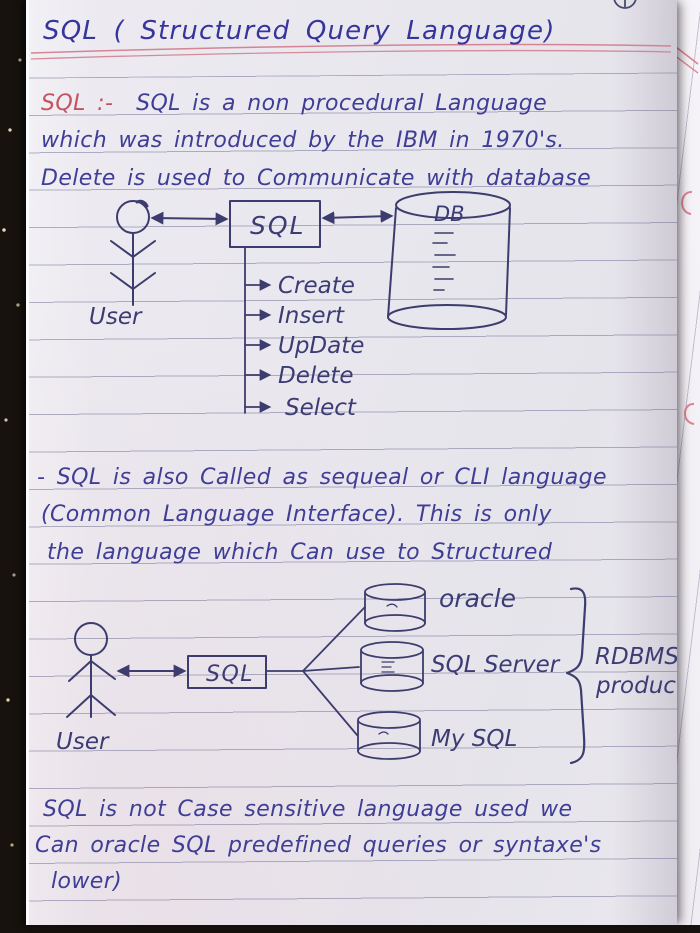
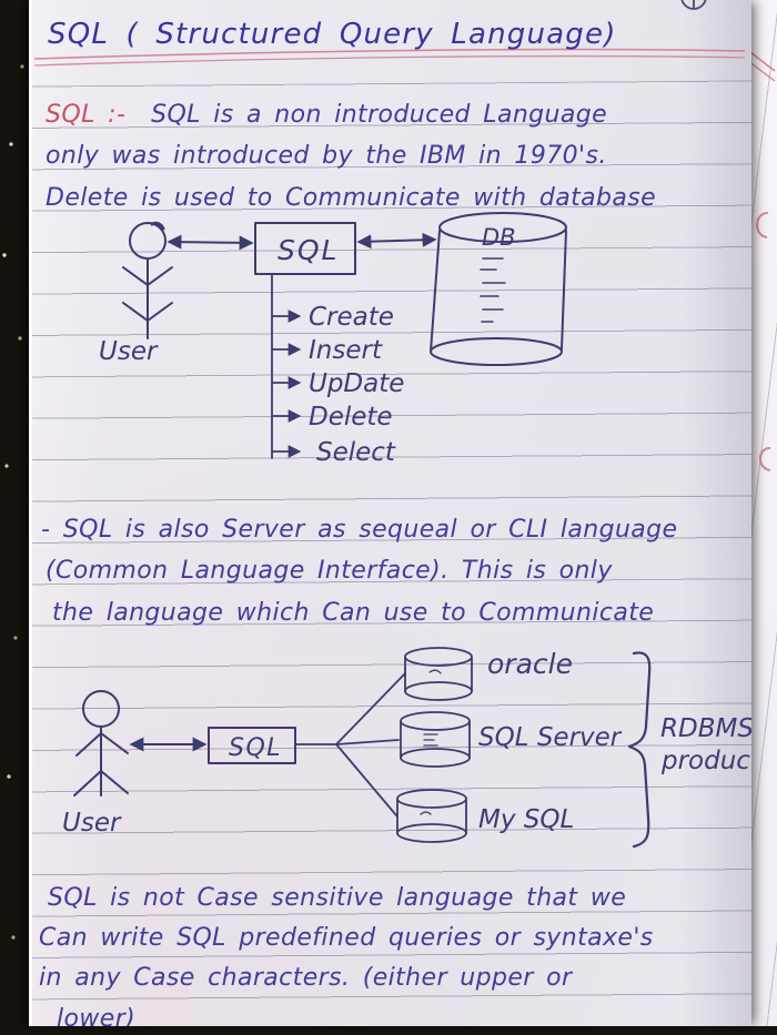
  SQL ( Structured Query Language)
- SQL :- SQL is a non procedural Language
+ SQL :- SQL is a non introduced Language
- which was introduced by the IBM in 1970's.
+ only was introduced by the IBM in 1970's.
  Delete is used to Communicate with database
  User
  SQL
  DB
  Create
  Insert
  UpDate
  Delete
  Select
- - SQL is also Called as sequeal or CLI language
+ - SQL is also Server as sequeal or CLI language
  (Common Language Interface). This is only
- the language which Can use to Structured
+ the language which Can use to Communicate
  User
  SQL
  oracle
  SQL Server
  My SQL
  RDBMS
  produc
- SQL is not Case sensitive language used we
+ SQL is not Case sensitive language that we
- Can oracle SQL predefined queries or syntaxe's
+ Can write SQL predefined queries or syntaxe's
+ in any Case characters. (either upper or
  lower)
